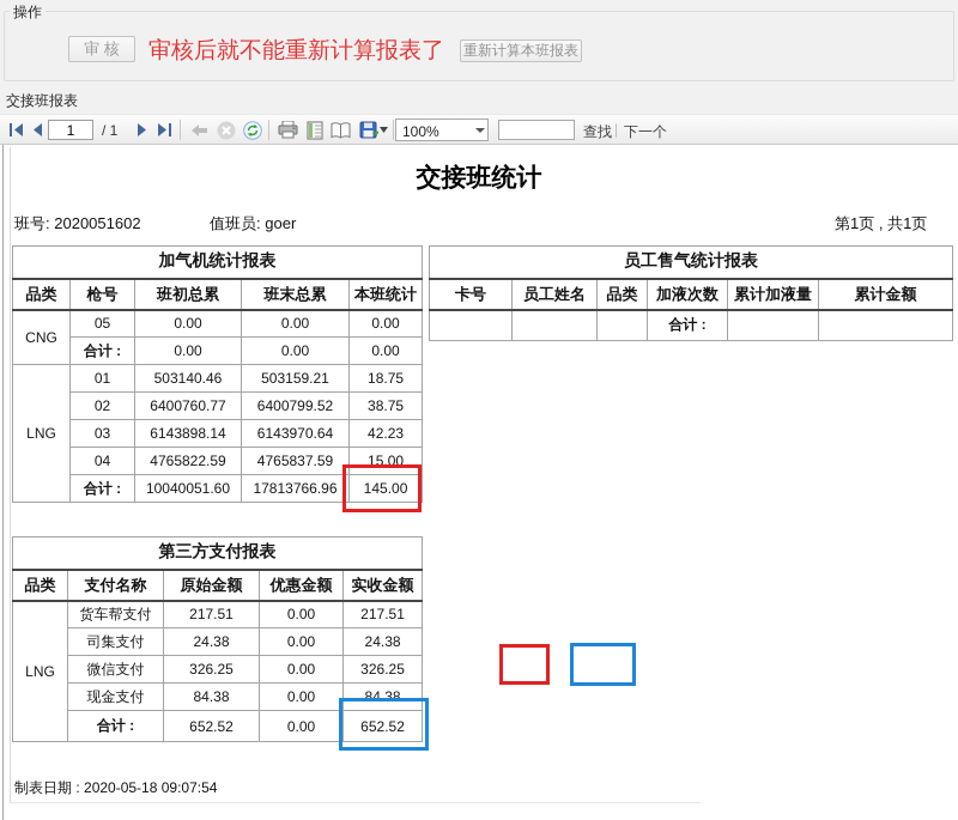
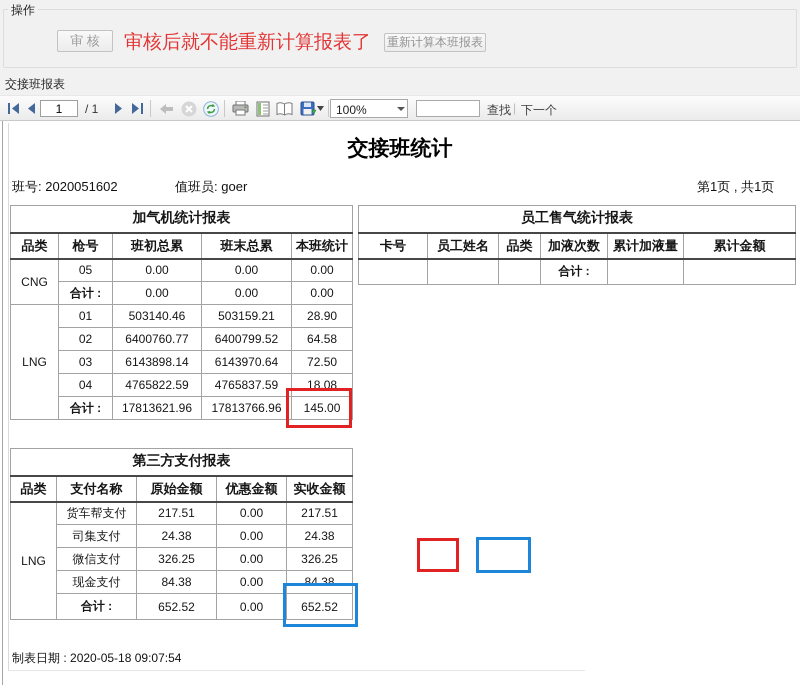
  操作
  审 核
  审核后就不能重新计算报表了
  重新计算本班报表
  交接班报表
  1
  / 1
  100%
  查找
  |
  下一个
  交接班统计
  班号: 2020051602
  值班员: goer
  第1页 , 共1页
  加气机统计报表
  品类	枪号	班初总累	班末总累	本班统计
  CNG	05	0.00	0.00	0.00
  合计 :	0.00	0.00	0.00
- LNG	01	503140.46	503159.21	18.75
+ LNG	01	503140.46	503159.21	28.90
- 02	6400760.77	6400799.52	38.75
+ 02	6400760.77	6400799.52	64.58
- 03	6143898.14	6143970.64	42.23
+ 03	6143898.14	6143970.64	72.50
- 04	4765822.59	4765837.59	15.00
+ 04	4765822.59	4765837.59	18.08
- 合计 :	10040051.60	17813766.96	145.00
+ 合计 :	17813621.96	17813766.96	145.00
  员工售气统计报表
  卡号	员工姓名	品类	加液次数	累计加液量	累计金额
  			合计 :
  第三方支付报表
  品类	支付名称	原始金额	优惠金额	实收金额
  LNG	货车帮支付	217.51	0.00	217.51
  司集支付	24.38	0.00	24.38
  微信支付	326.25	0.00	326.25
  现金支付	84.38	0.00	84.38
  合计 :	652.52	0.00	652.52
  制表日期 : 2020-05-18 09:07:54
